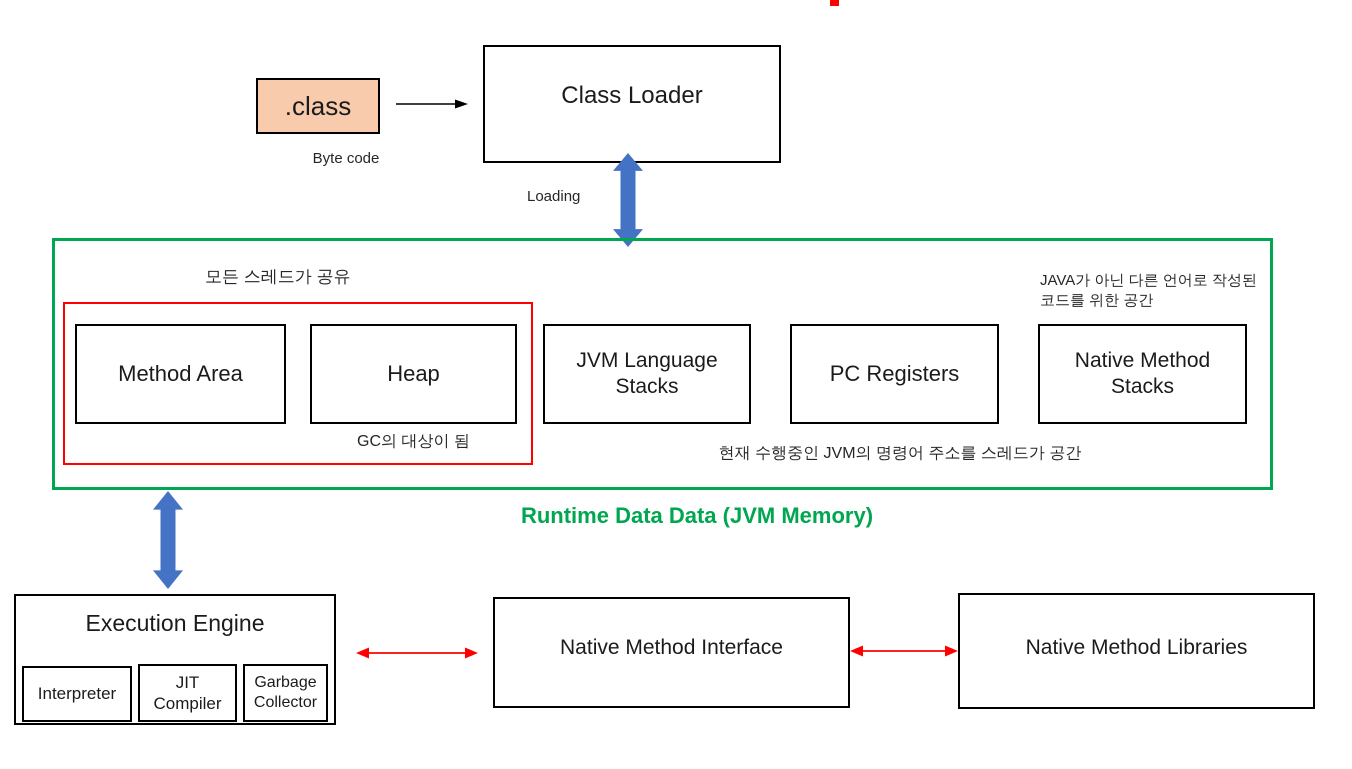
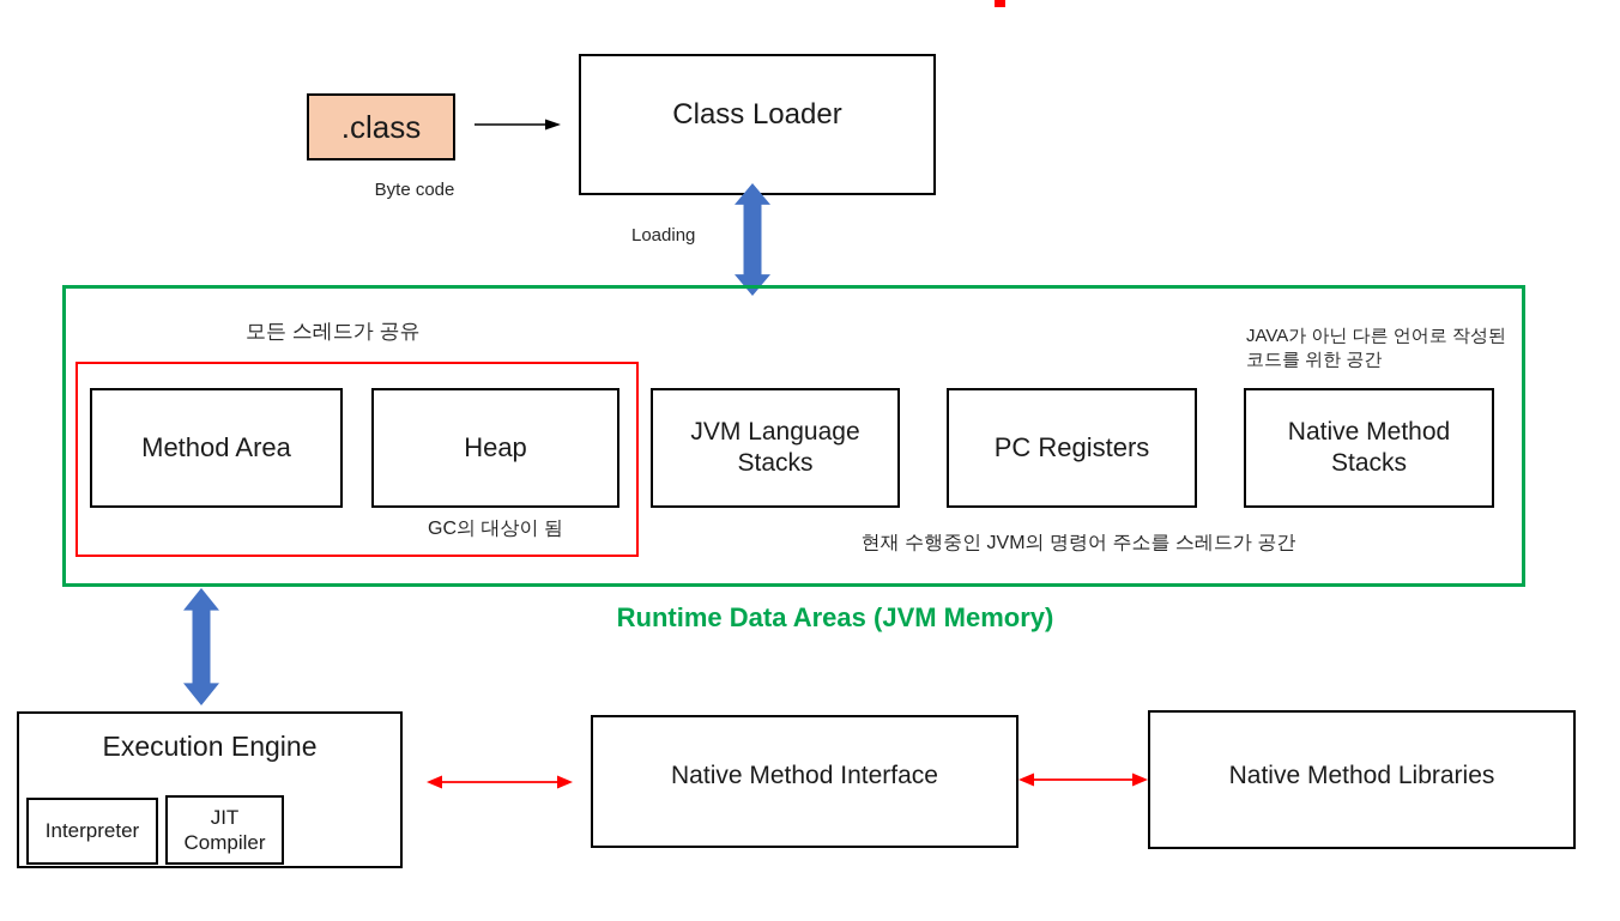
  .class
  Byte code
  Class Loader
  Loading
  모든 스레드가 공유
  Method Area
  Heap
  GC의 대상이 됨
  JVM Language Stacks
  PC Registers
  Native Method Stacks
  JAVA가 아닌 다른 언어로 작성된
  코드를 위한 공간
  현재 수행중인 JVM의 명령어 주소를 스레드가 공간
- Runtime Data Data (JVM Memory)
+ Runtime Data Areas (JVM Memory)
  Execution Engine
  Interpreter
  JIT Compiler
- Garbage Collector
  Native Method Interface
  Native Method Libraries
